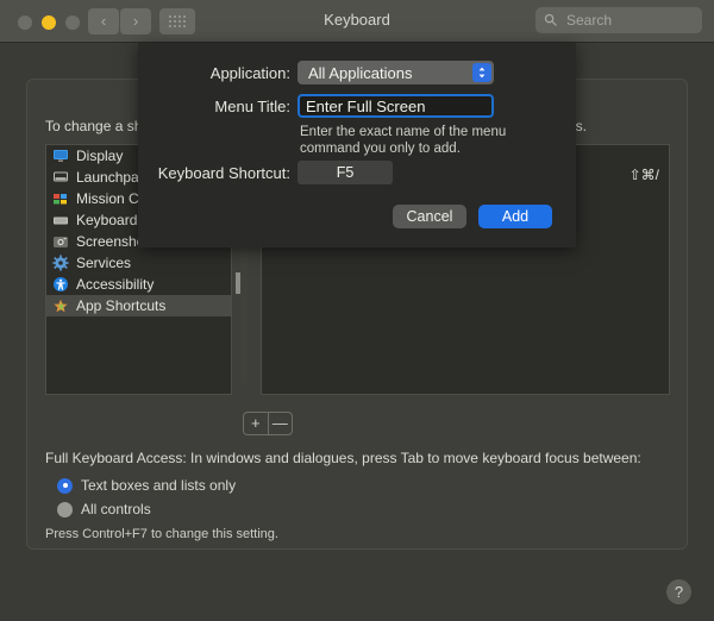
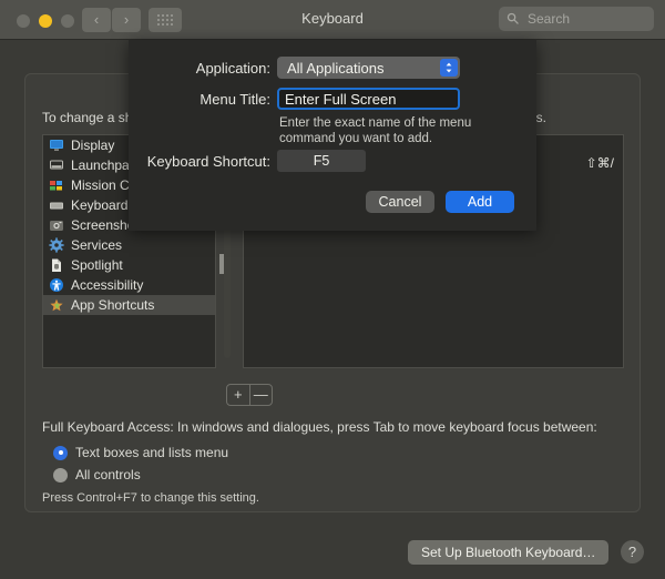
  ‹
  ›
  Keyboard
  Search
  Display
  Keyboard
  Screensh
  Services
+ Spotlight
  Accessibility
  App Shortcuts
  ⇧⌘/
  +
  —
  Full Keyboard Access: In windows and dialogues, press Tab to move keyboard focus between:
- Text boxes and lists only
+ Text boxes and lists menu
  All controls
  Press Control+F7 to change this setting.
+ Set Up Bluetooth Keyboard…
  ?
  Application:
  All Applications
  Menu Title:
  Enter Full Screen
- Enter the exact name of the menu command you only to add.
+ Enter the exact name of the menu command you want to add.
  Keyboard Shortcut:
  F5
  Cancel
  Add
